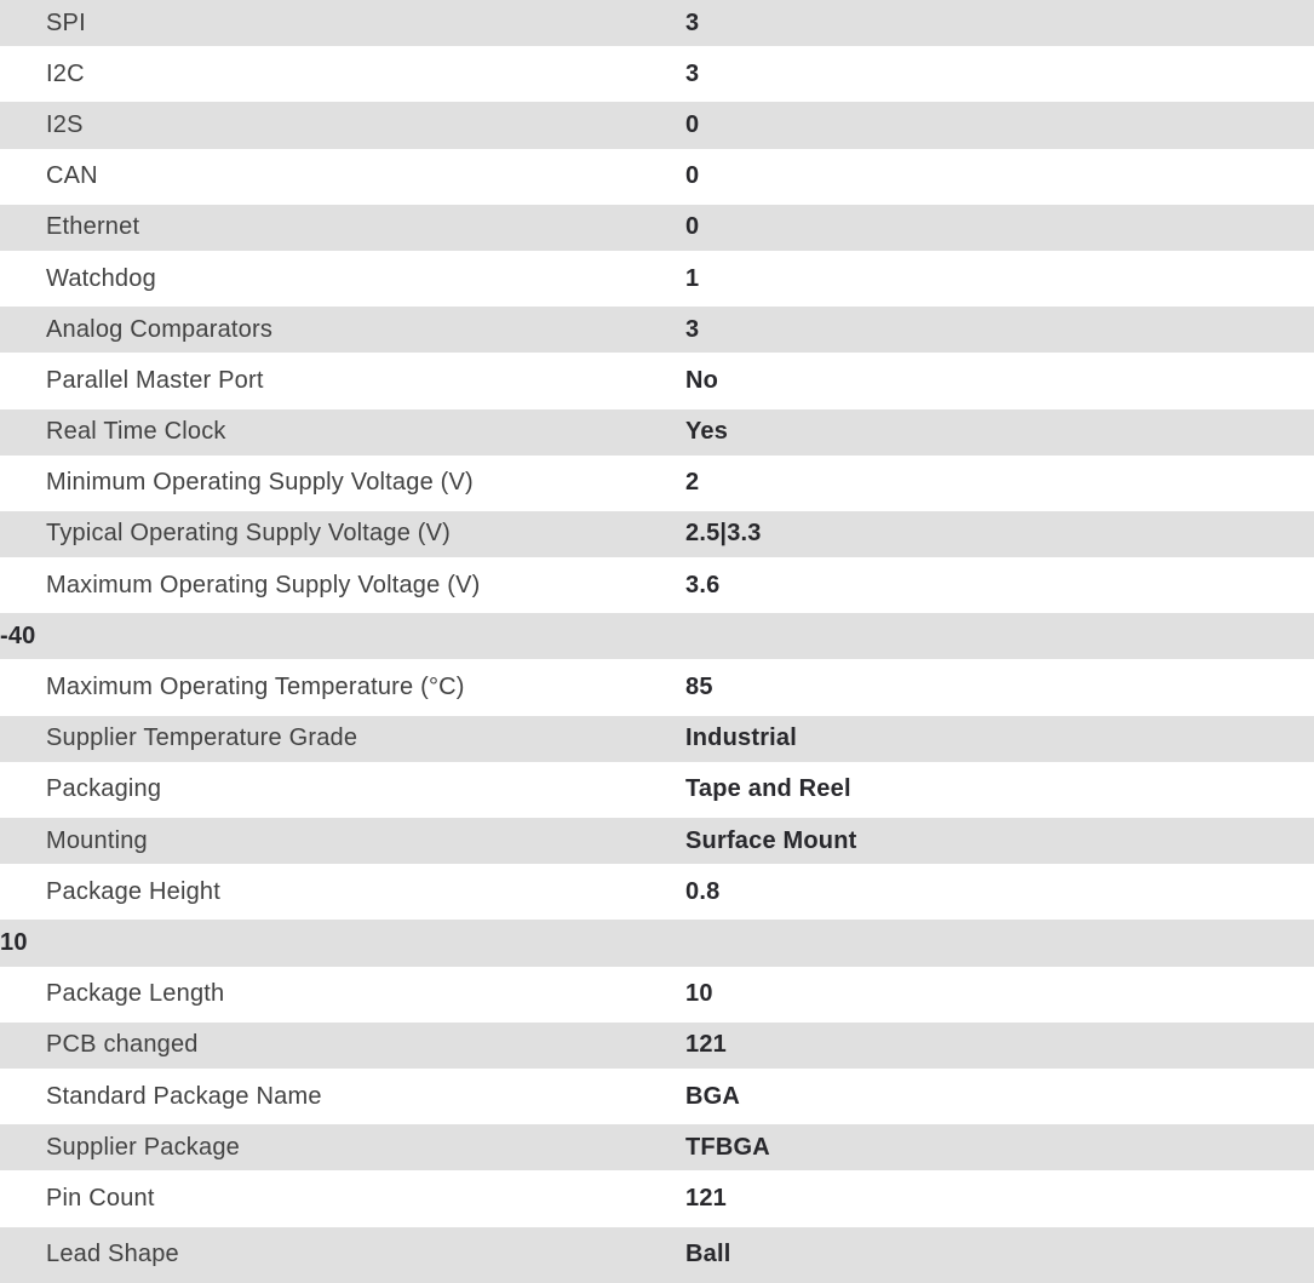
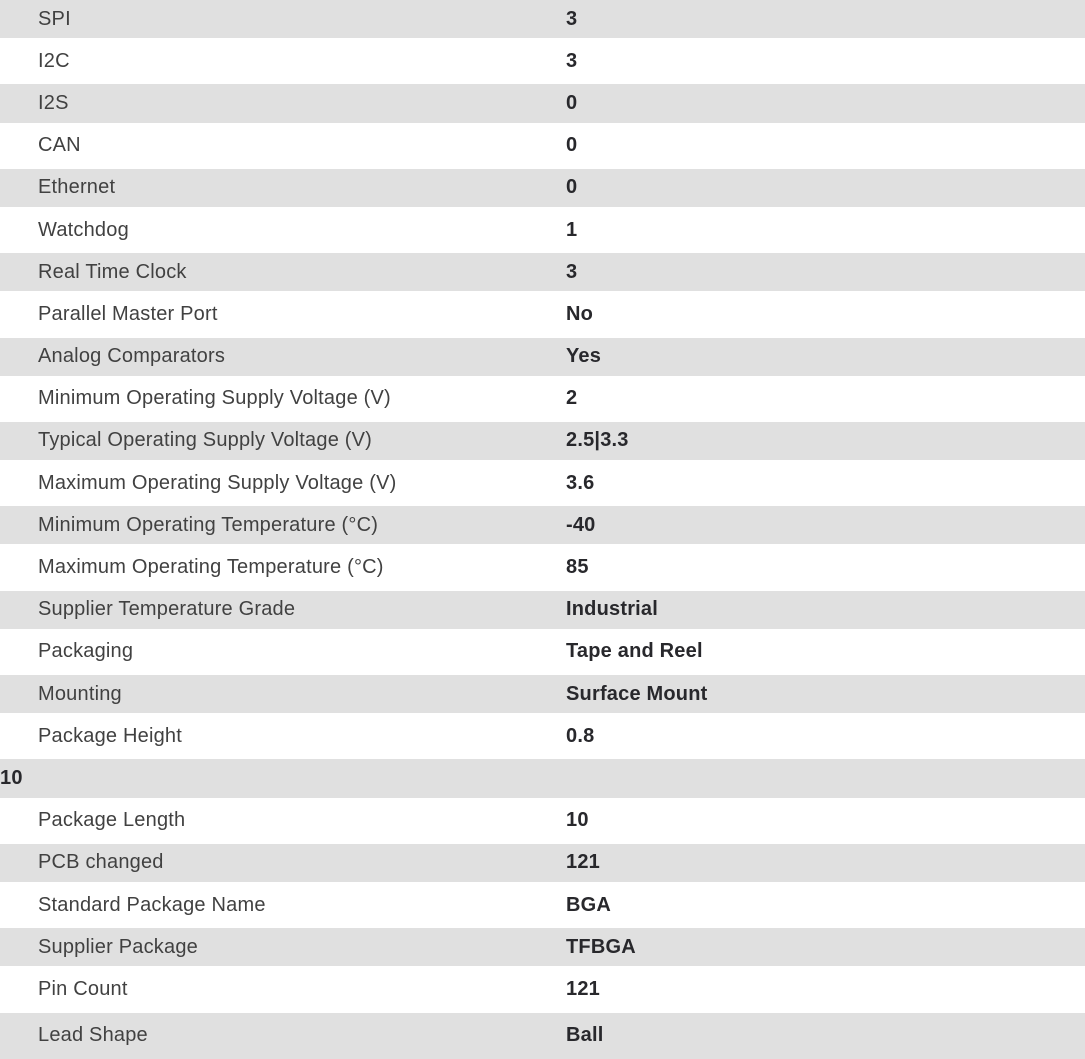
  SPI
  3
  I2C
  3
  I2S
  0
  CAN
  0
  Ethernet
  0
  Watchdog
  1
- Analog Comparators
+ Real Time Clock
  3
  Parallel Master Port
  No
- Real Time Clock
+ Analog Comparators
  Yes
  Minimum Operating Supply Voltage (V)
  2
  Typical Operating Supply Voltage (V)
  2.5|3.3
  Maximum Operating Supply Voltage (V)
  3.6
+ Minimum Operating Temperature (°C)
  -40
  Maximum Operating Temperature (°C)
  85
  Supplier Temperature Grade
  Industrial
  Packaging
  Tape and Reel
  Mounting
  Surface Mount
  Package Height
  0.8
  10
  Package Length
  10
  PCB changed
  121
  Standard Package Name
  BGA
  Supplier Package
  TFBGA
  Pin Count
  121
  Lead Shape
  Ball
